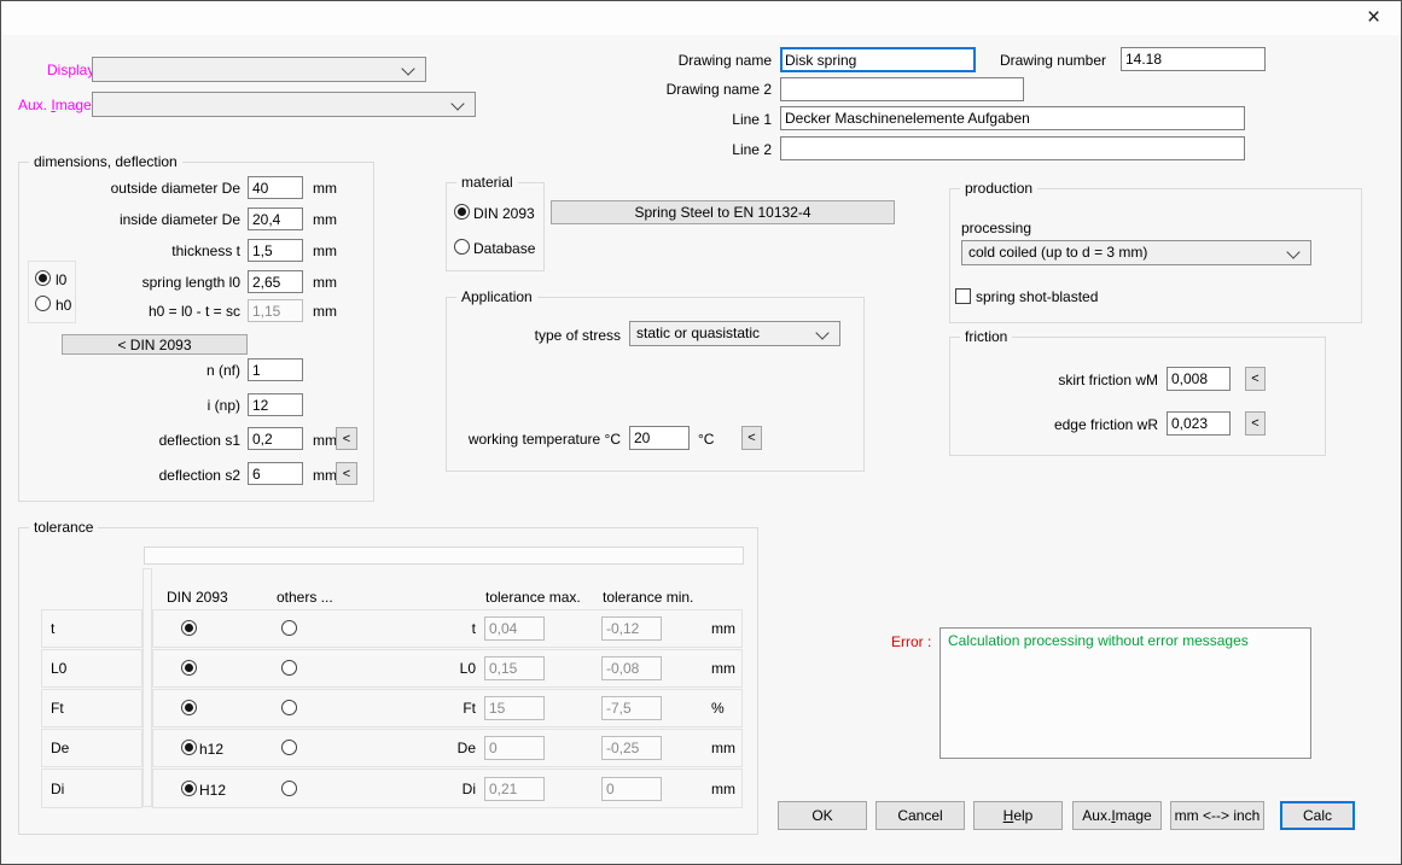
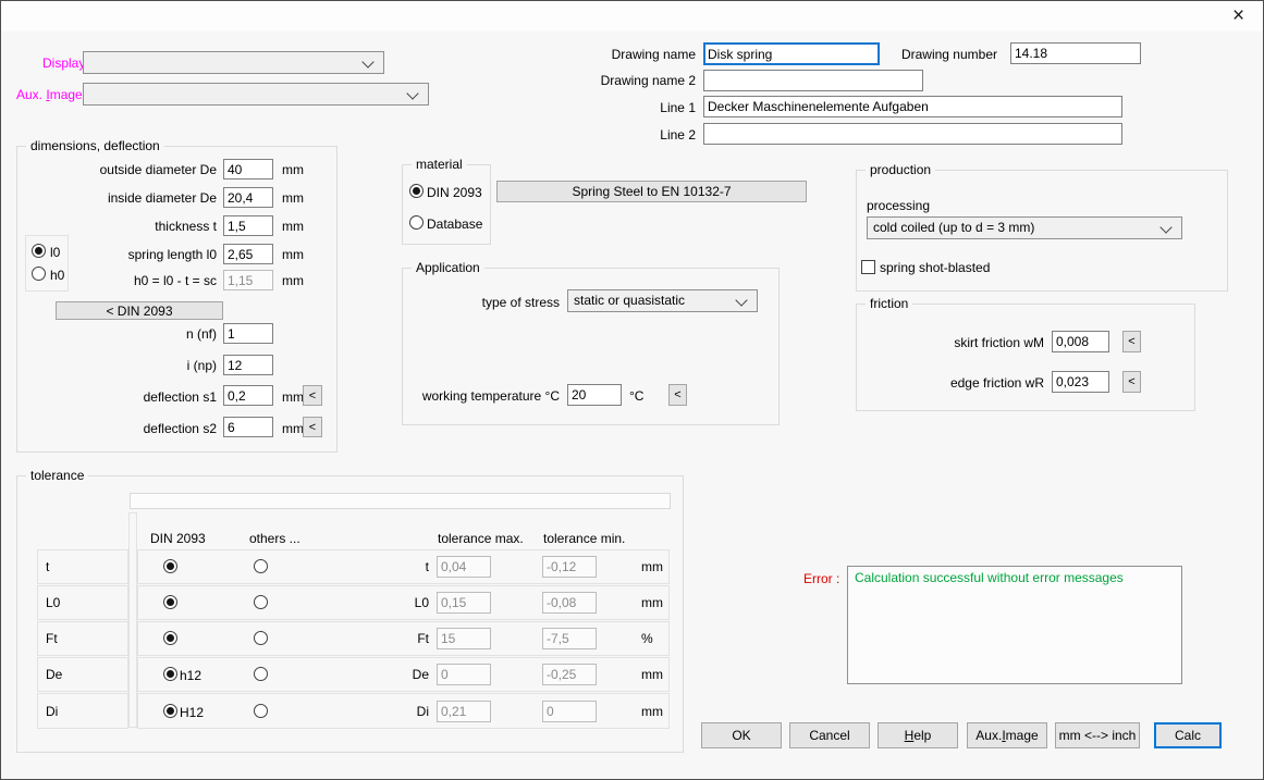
  ×
  Displa
  Aux. Image
  Drawing name
  Disk spring
  Drawing number
  14.18
  Drawing name 2
  Line 1
  Decker Maschinenelemente Aufgaben
  Line 2
  dimensions, deflection
  outside diameter De
  40
  mm
  inside diameter De
  20,4
  mm
  thickness t
  1,5
  mm
  l0
  h0
  spring length l0
  2,65
  mm
  h0 = l0 - t = sc
  1,15
  mm
  < DIN 2093
  n (nf)
  1
  i (np)
  12
  deflection s1
  0,2
  mm
  <
  deflection s2
  6
  mm
  <
  material
  DIN 2093
  Database
- Spring Steel to EN 10132-4
+ Spring Steel to EN 10132-7
  Application
  type of stress
  static or quasistatic
  working temperature °C
  20
  °C
  <
  production
  processing
  cold coiled (up to d = 3 mm)
  spring shot-blasted
  friction
  skirt friction wM
  0,008
  <
  edge friction wR
  0,023
  <
  tolerance
  DIN 2093
  others ...
  tolerance max.
  tolerance min.
  t
  t
  0,04
  -0,12
  mm
  L0
  L0
  0,15
  -0,08
  mm
  Ft
  Ft
  15
  -7,5
  %
  De
  h12
  De
  0
  -0,25
  mm
  Di
  H12
  Di
  0,21
  0
  mm
  Error :
- Calculation processing without error messages
+ Calculation successful without error messages
  OK
  Cancel
  H
  elp
  Aux.
  I
  mage
  mm <--> inch
  Calc
